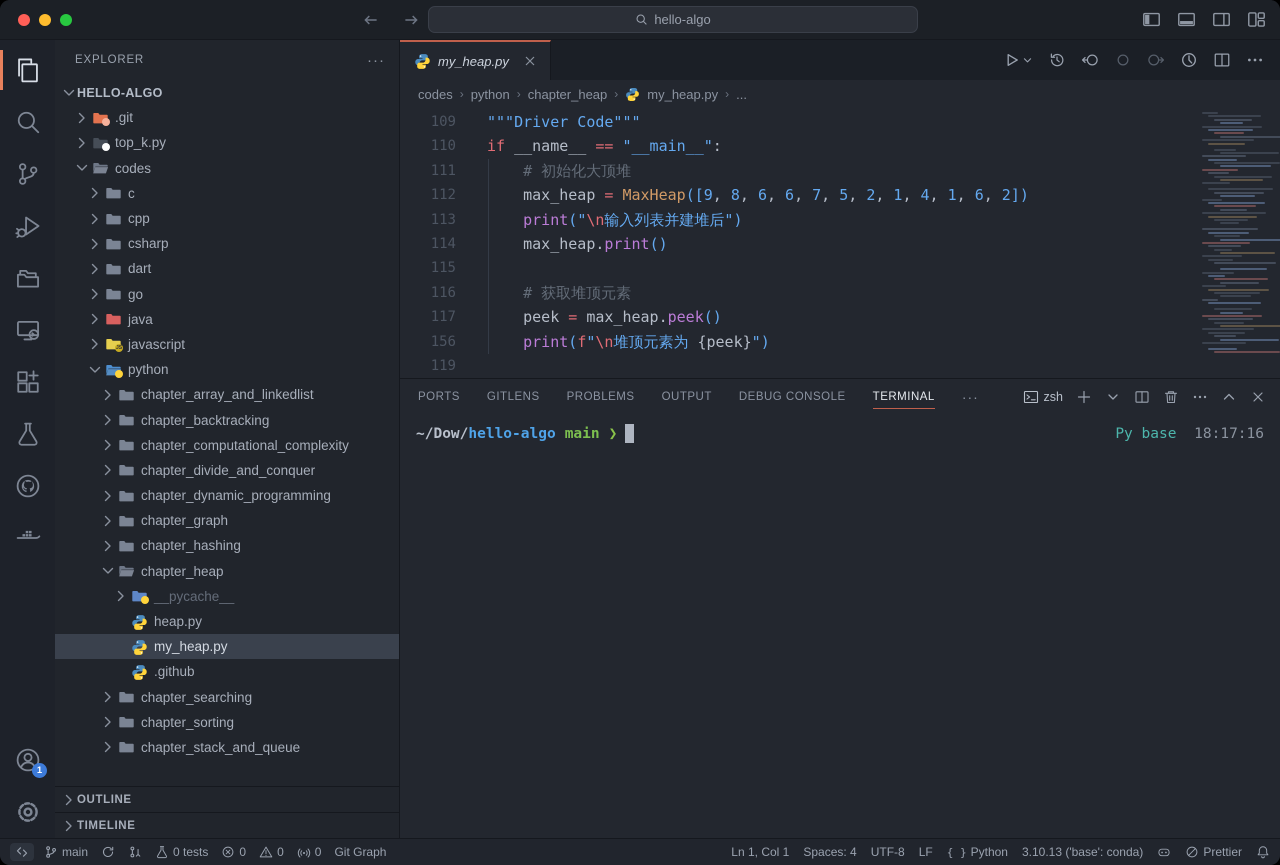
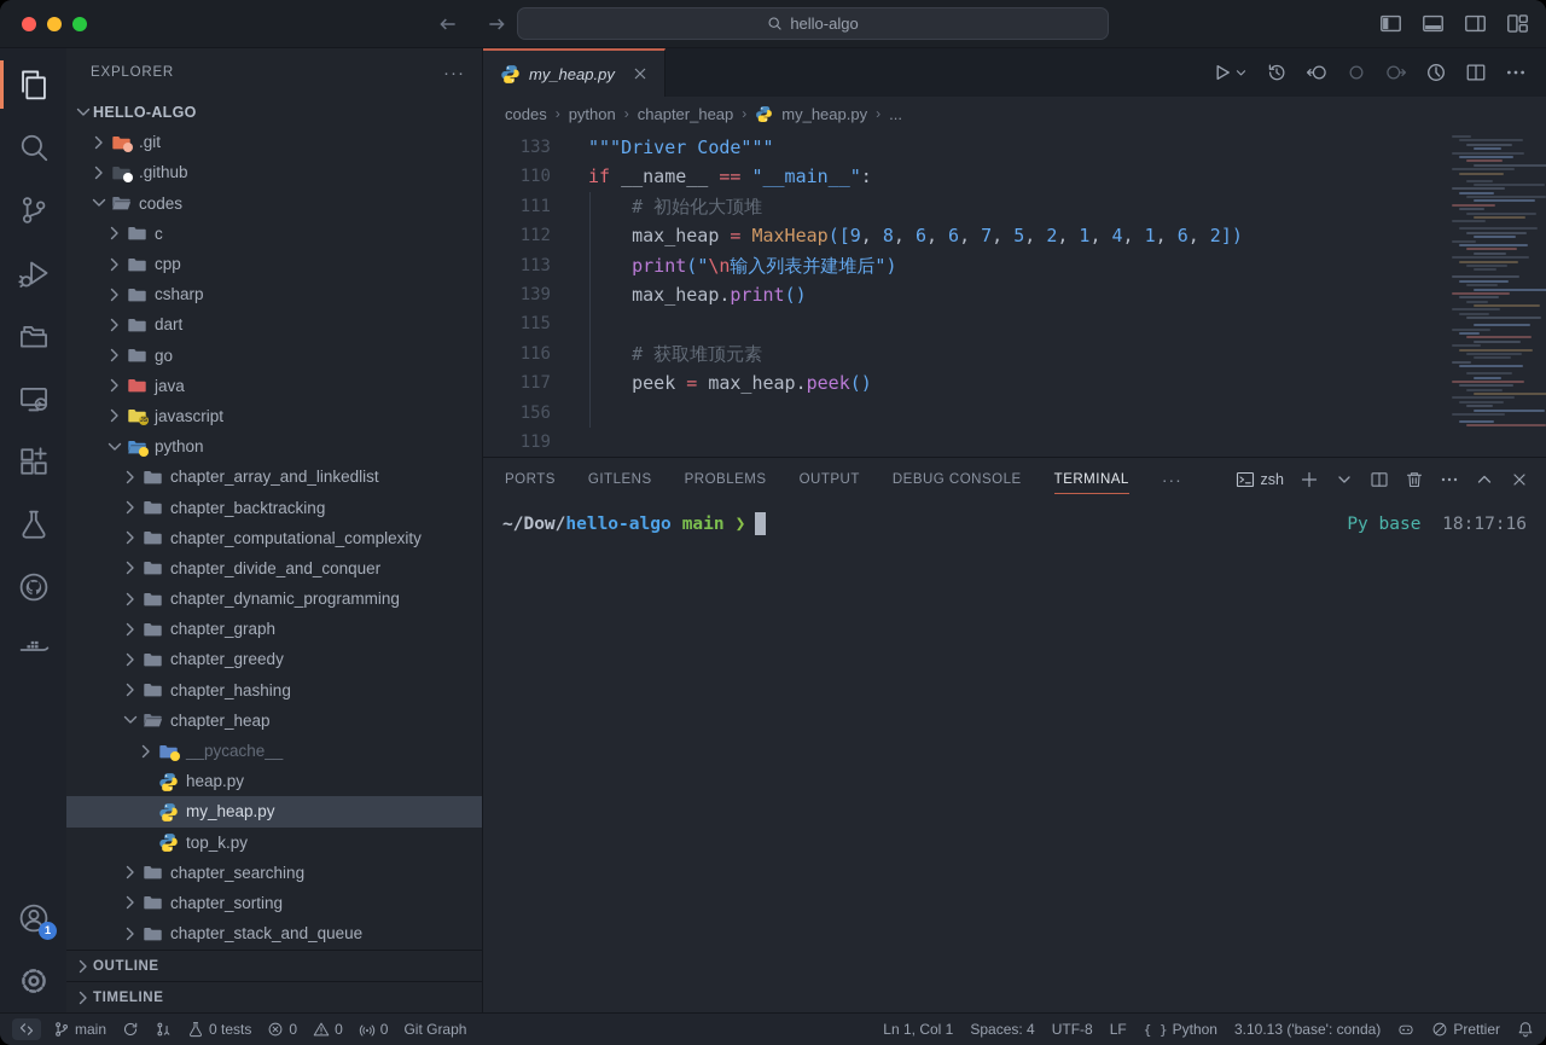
  hello-algo
  1
  EXPLORER
  ···
  HELLO-ALGO
  .git
- top_k.py
+ .github
  codes
  c
  cpp
  csharp
  dart
  go
  java
  javascript
  python
  chapter_array_and_linkedlist
  chapter_backtracking
  chapter_computational_complexity
  chapter_divide_and_conquer
  chapter_dynamic_programming
  chapter_graph
+ chapter_greedy
  chapter_hashing
  chapter_heap
  __pycache__
  heap.py
  my_heap.py
- .github
+ top_k.py
  chapter_searching
  chapter_sorting
  chapter_stack_and_queue
  OUTLINE
  TIMELINE
  my_heap.py
  codes
  ›
  python
  ›
  chapter_heap
  ›
  my_heap.py
  ›
  ...
- 109
+ 133
  """Driver Code"""
  110
  if __name__ == "__main__":
  111
  # 初始化大顶堆
  112
  max_heap = MaxHeap([9, 8, 6, 6, 7, 5, 2, 1, 4, 1, 6, 2])
  113
  print("\n输入列表并建堆后")
- 114
+ 139
  max_heap.print()
  115
  116
  # 获取堆顶元素
  117
  peek = max_heap.peek()
  156
- print(f"\n堆顶元素为 {peek}")
  119
  PORTS
  GITLENS
  PROBLEMS
  OUTPUT
  DEBUG CONSOLE
  TERMINAL
  ···
  zsh
  ~/Dow/
  hello-algo
  main
  ❯
  Py base 18:17:16
  main
  0 tests
  0
  0
  0
  Git Graph
  Ln 1, Col 1
  Spaces: 4
  UTF-8
  LF
  { }
  Python
  3.10.13 ('base': conda)
  Prettier
